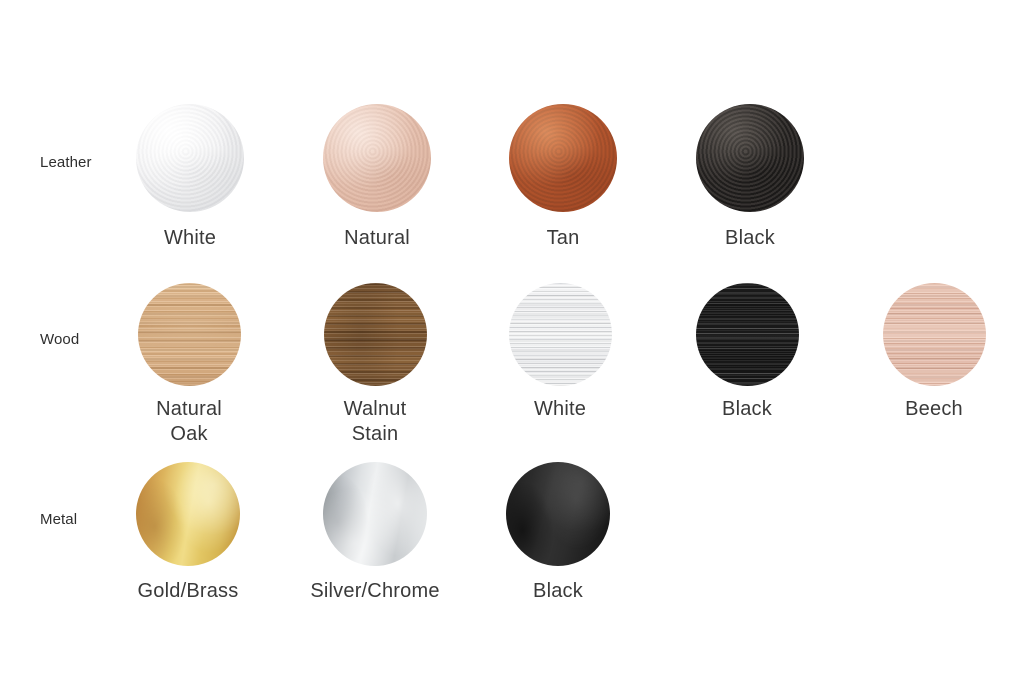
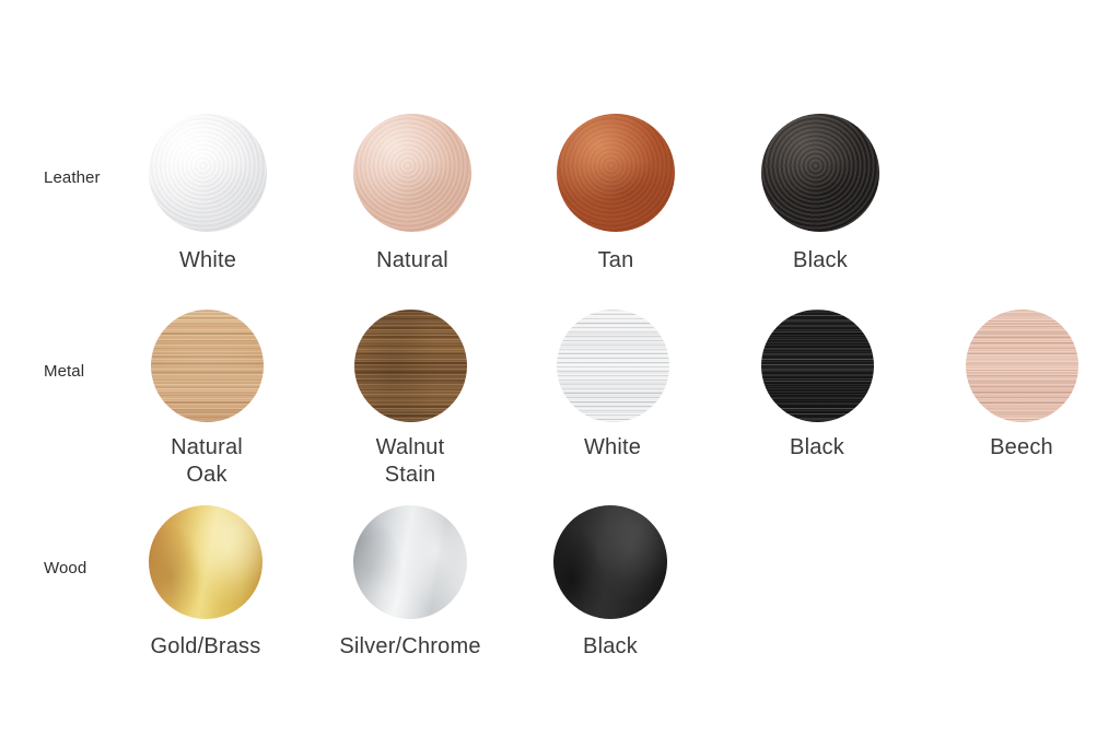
  Leather
  White
  Natural
  Tan
  Black
- Wood
+ Metal
  Natural
  Oak
  Walnut
  Stain
  White
  Black
  Beech
- Metal
+ Wood
  Gold/Brass
  Silver/Chrome
  Black
